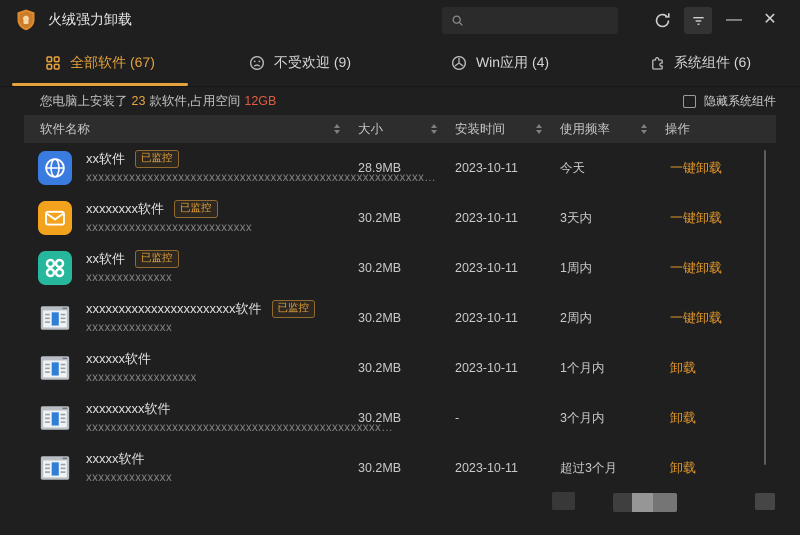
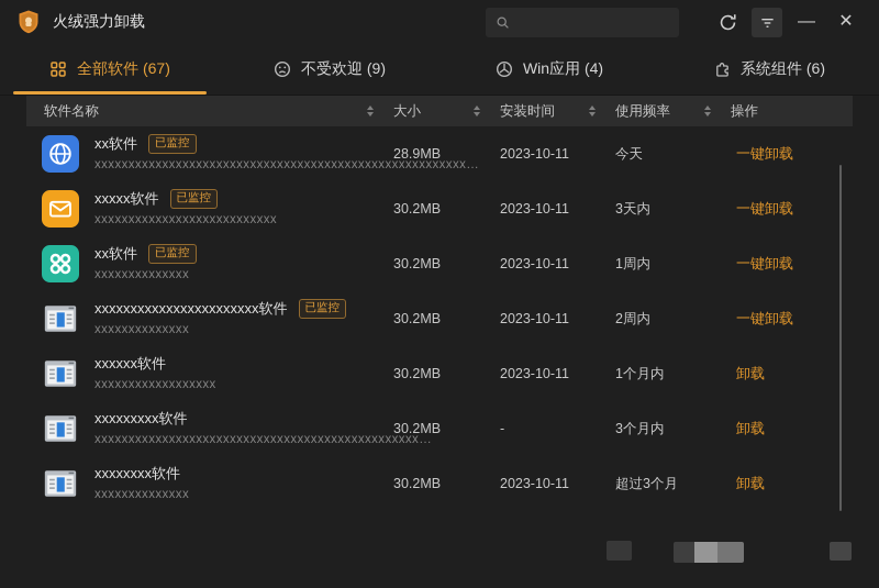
  火绒强力卸载
  —
  ✕
  全部软件 (67)
  不受欢迎 (9)
  Win应用 (4)
  系统组件 (6)
- 您电脑上安装了
- 23
- 款软件,占用空间
- 12GB
- 隐藏系统组件
  软件名称
  大小
  安装时间
  使用频率
  操作
  xx软件
  已监控
  xxxxxxxxxxxxxxxxxxxxxxxxxxxxxxxxxxxxxxxxxxxxxxxxxxxxxxx…
  28.9MB
  2023-10-11
  今天
  一键卸载
- xxxxxxxx软件
+ xxxxx软件
  已监控
  xxxxxxxxxxxxxxxxxxxxxxxxxxx
  30.2MB
  2023-10-11
  3天内
  一键卸载
  xx软件
  已监控
  xxxxxxxxxxxxxx
  30.2MB
  2023-10-11
  1周内
  一键卸载
  xxxxxxxxxxxxxxxxxxxxxxx软件
  已监控
  xxxxxxxxxxxxxx
  30.2MB
  2023-10-11
  2周内
  一键卸载
  xxxxxx软件
  xxxxxxxxxxxxxxxxxx
  30.2MB
  2023-10-11
  1个月内
  卸载
  xxxxxxxxx软件
  xxxxxxxxxxxxxxxxxxxxxxxxxxxxxxxxxxxxxxxxxxxxxxxx…
  30.2MB
  -
  3个月内
  卸载
- xxxxx软件
+ xxxxxxxx软件
  xxxxxxxxxxxxxx
  30.2MB
  2023-10-11
  超过3个月
  卸载
